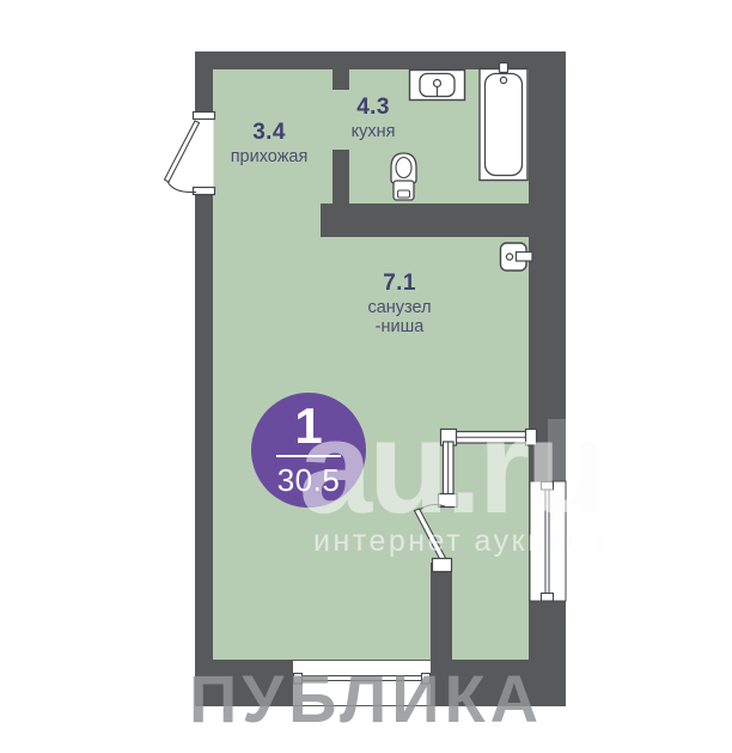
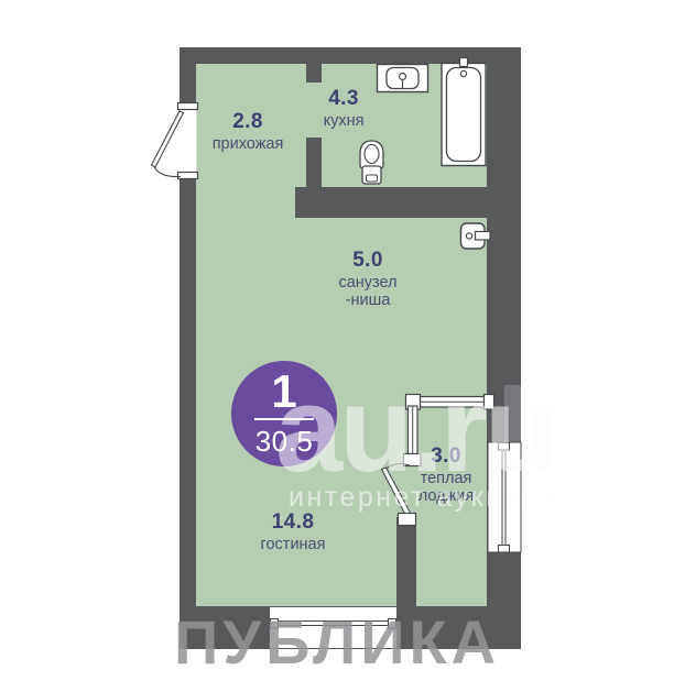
- 3.4
+ 2.8
  прихожая
  4.3
  кухня
- 7.1
+ 5.0
  санузел
  -ниша
+ 3.0
+ теплая
+ лоджия
+ 14.8
+ гостиная
  1
  30.5
  au.ru
  интернет аукцион
  ПУБЛИКА
